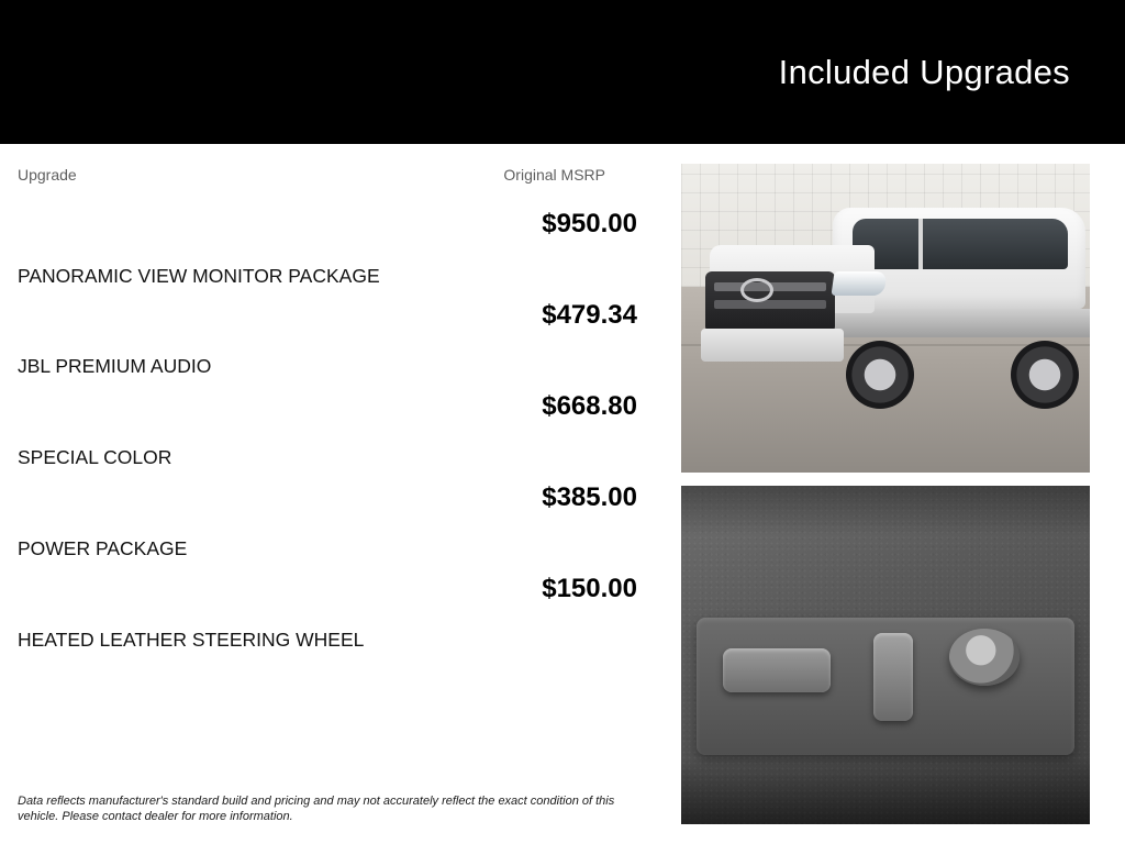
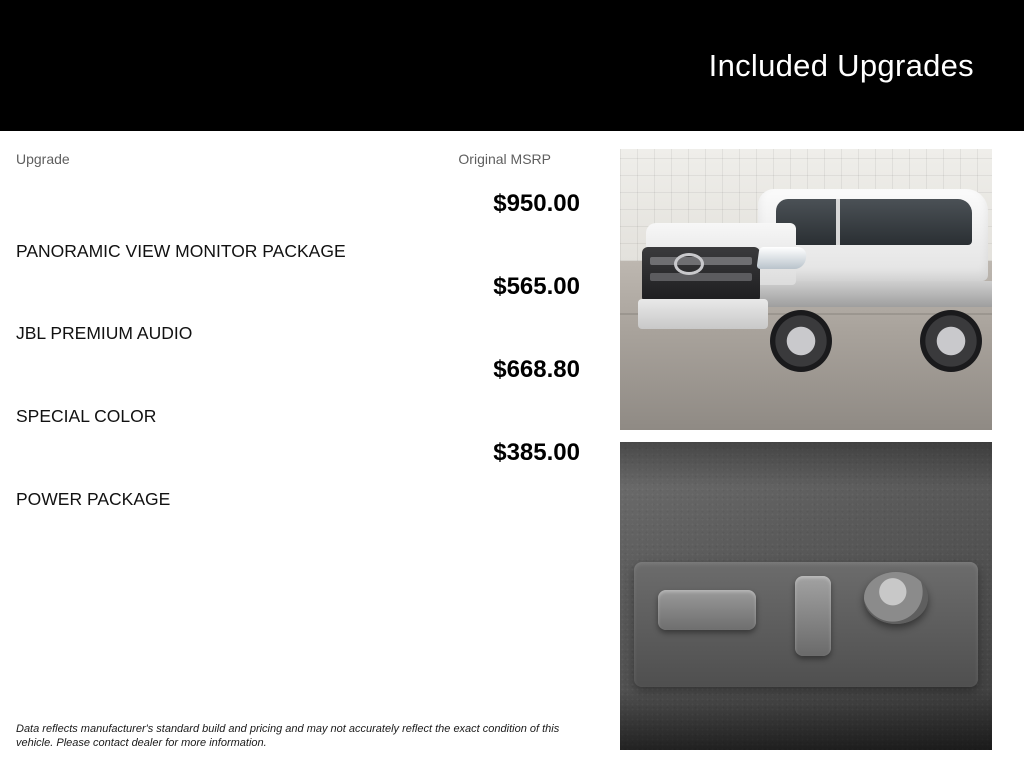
  Included Upgrades
  Upgrade
  Original MSRP
  PANORAMIC VIEW MONITOR PACKAGE
  $950.00
  JBL PREMIUM AUDIO
- $479.34
+ $565.00
  SPECIAL COLOR
  $668.80
  POWER PACKAGE
  $385.00
- HEATED LEATHER STEERING WHEEL
- $150.00
  Data reflects manufacturer's standard build and pricing and may not accurately reflect the exact condition of this vehicle. Please contact dealer for more information.
